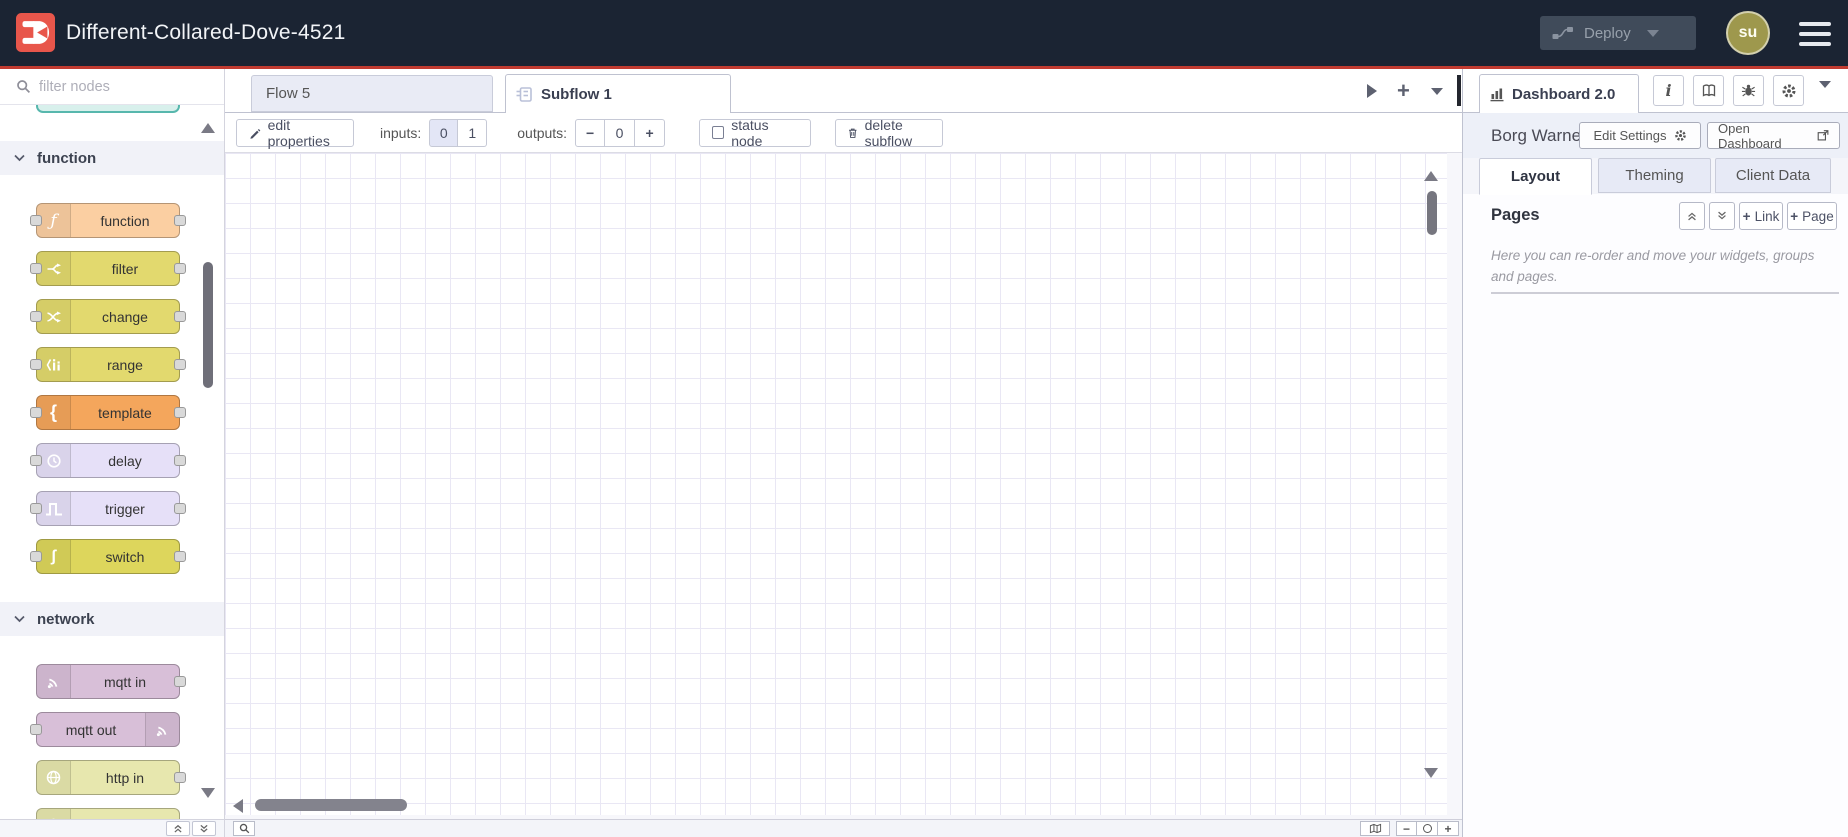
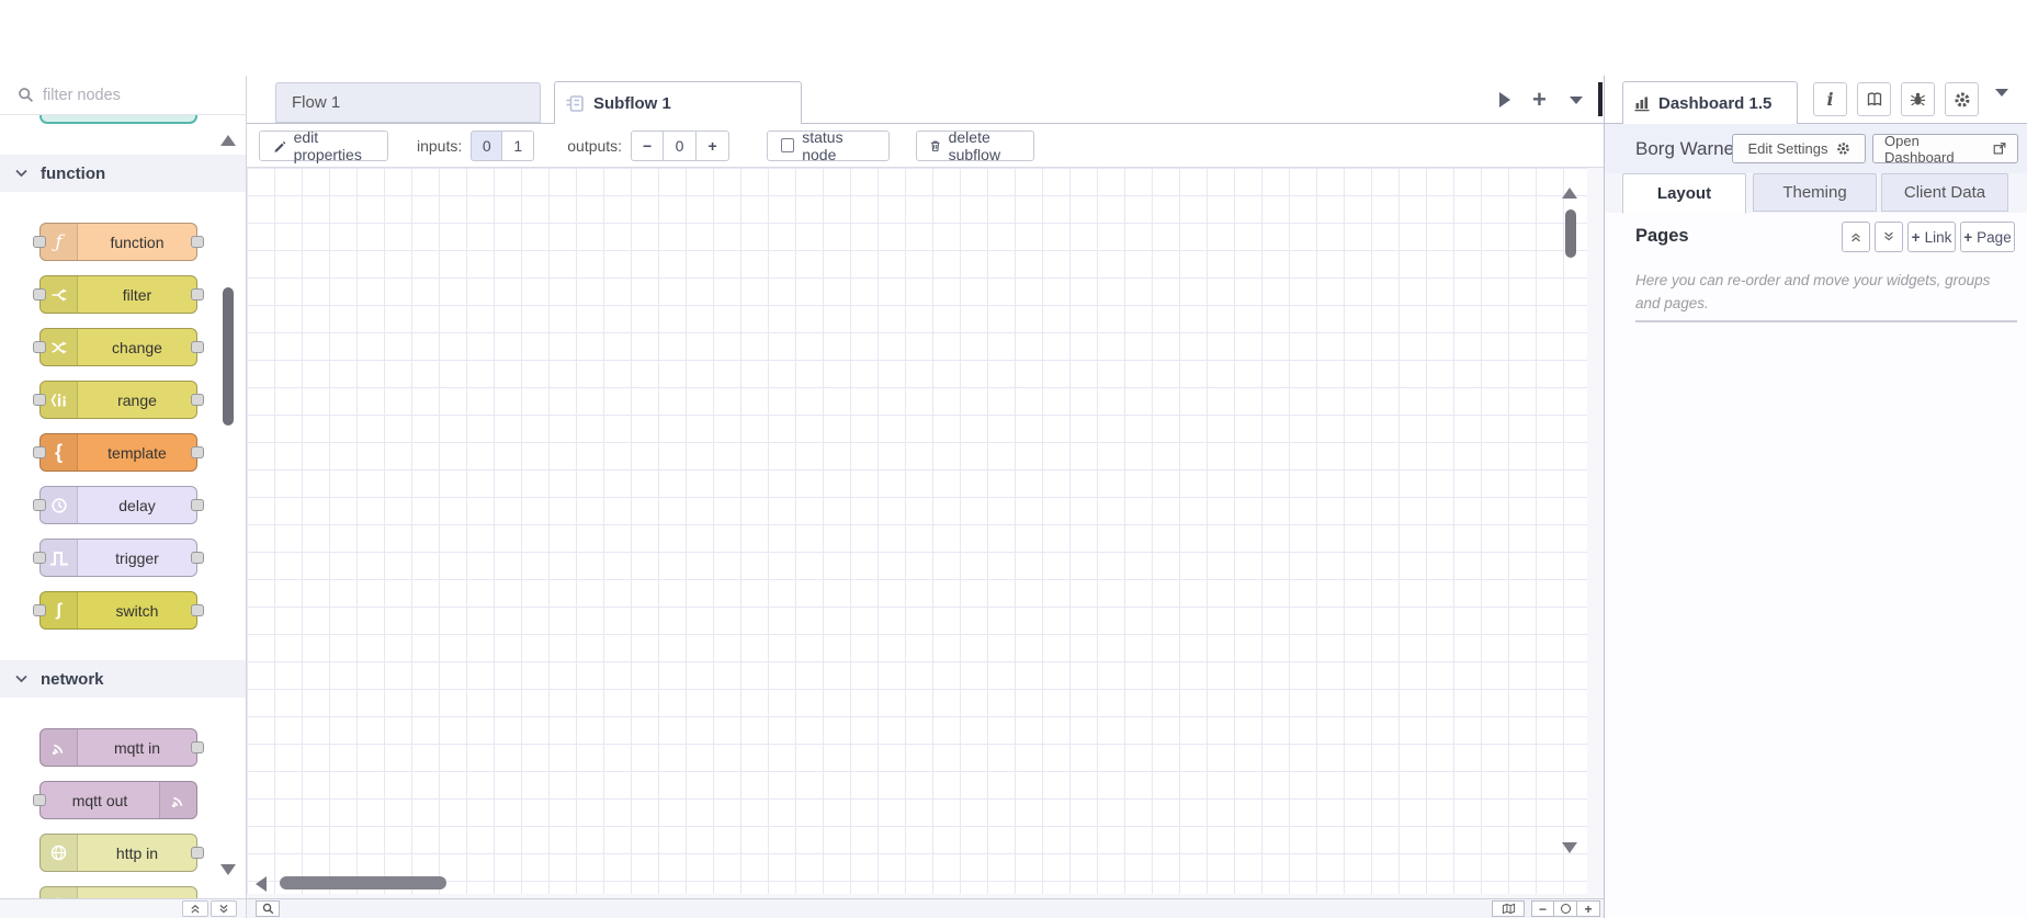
- Different-Collared-Dove-4521
- Deploy
- su
  filter nodes
  function
  ƒ
  function
  filter
  change
  range
  {
  template
  delay
  trigger
  ʃ
  switch
  network
  mqtt in
  mqtt out
  http in
- Flow 5
+ Flow 1
  Subflow 1
  +
  edit properties
  inputs:
  0
  1
  outputs:
  −
  0
  +
  status node
  delete subflow
  −
  +
- Dashboard 2.0
+ Dashboard 1.5
  i
  Borg Warne
  Edit Settings
  Open Dashboard
  Layout
  Theming
  Client Data
  Pages
  +
  Link
  +
  Page
  Here you can re-order and move your widgets, groups and pages.
